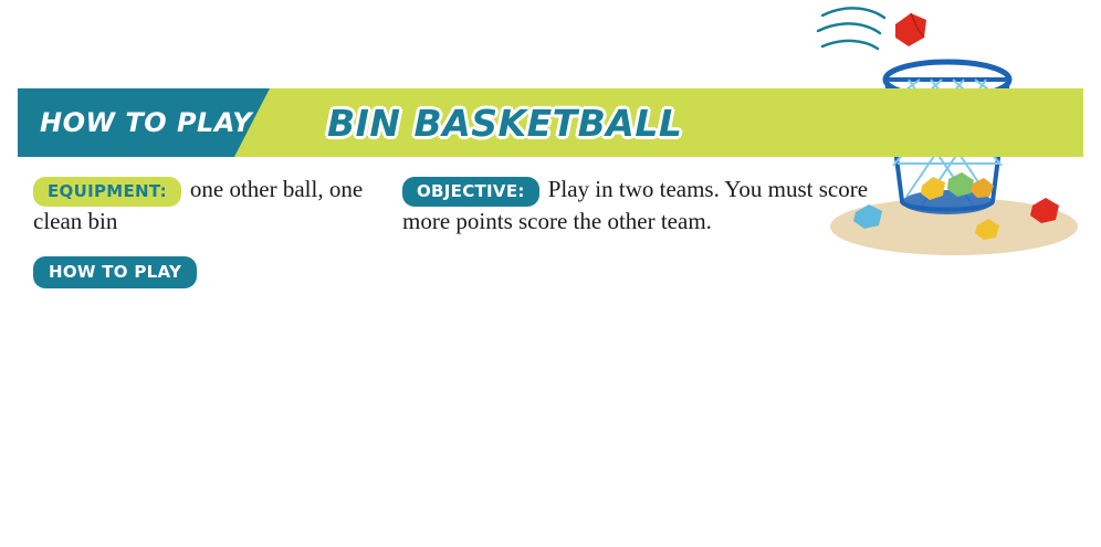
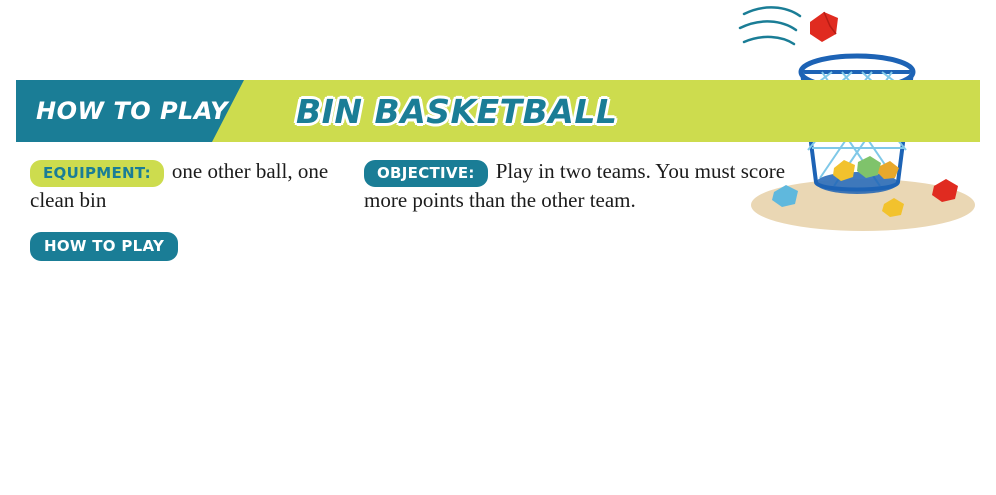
  HOW TO PLAY
  BIN BASKETBALL
  EQUIPMENT: one other ball, one clean bin
- OBJECTIVE: Play in two teams. You must score more points score the other team.
+ OBJECTIVE: Play in two teams. You must score more points than the other team.
  HOW TO PLAY
